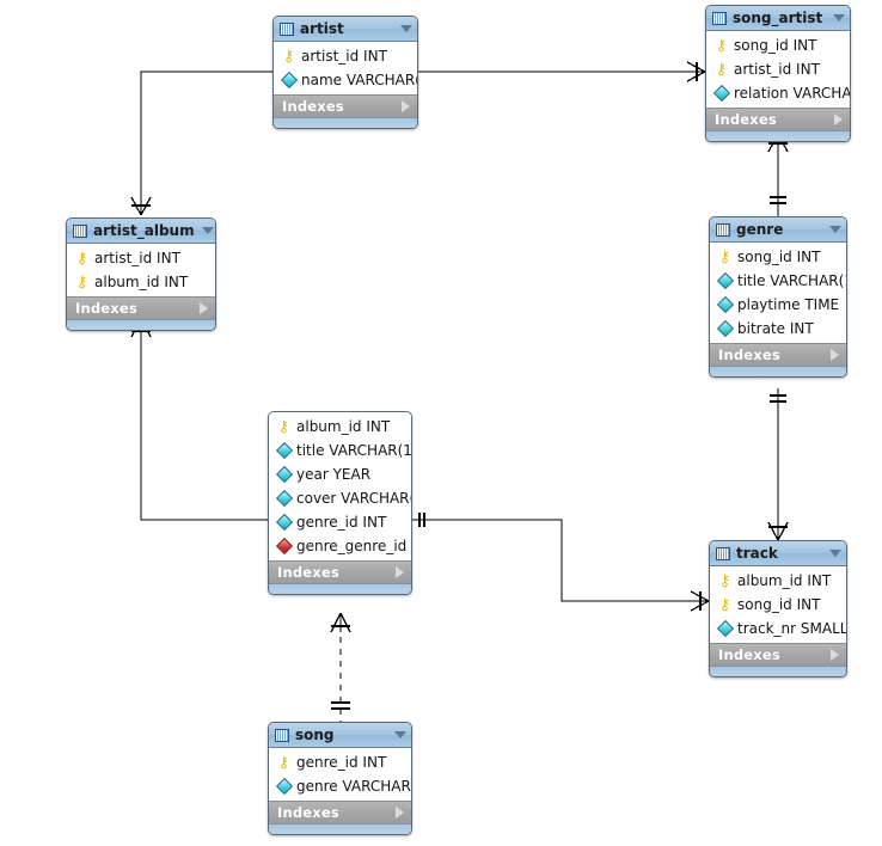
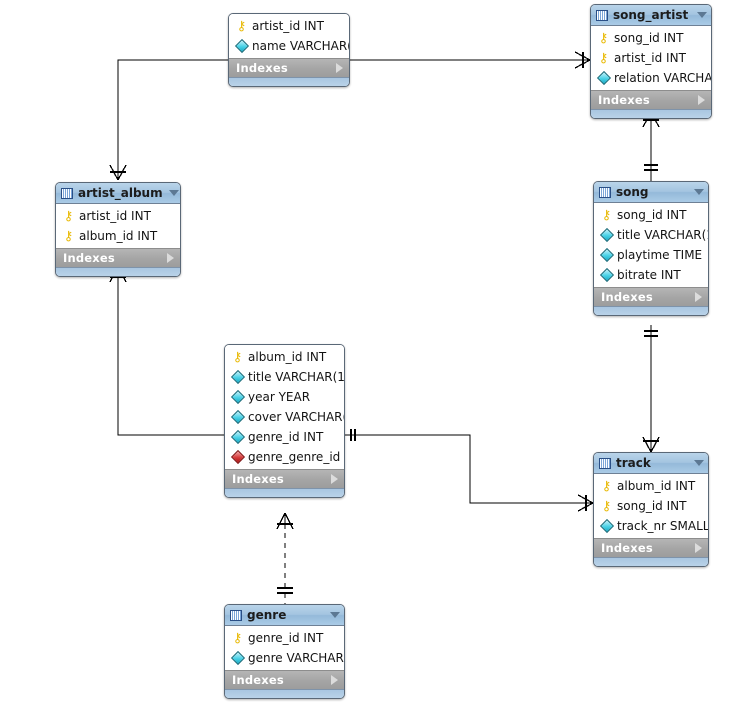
- artist
  ⚷
  artist_id INT
  name VARCHAR
  Indexes
  song_artist
  ⚷
  song_id INT
  ⚷
  artist_id INT
  relation VARCHA
  Indexes
  artist_album
  ⚷
  artist_id INT
  ⚷
  album_id INT
  Indexes
- genre
+ song
  ⚷
  song_id INT
  title VARCHAR(
  playtime TIME
  bitrate INT
  Indexes
  ⚷
  album_id INT
  title VARCHAR(1
  year YEAR
  cover VARCHAR
  genre_id INT
  genre_genre_id
  Indexes
  track
  ⚷
  album_id INT
  ⚷
  song_id INT
  track_nr SMALL
  Indexes
- song
+ genre
  ⚷
  genre_id INT
  genre VARCHAR
  Indexes
